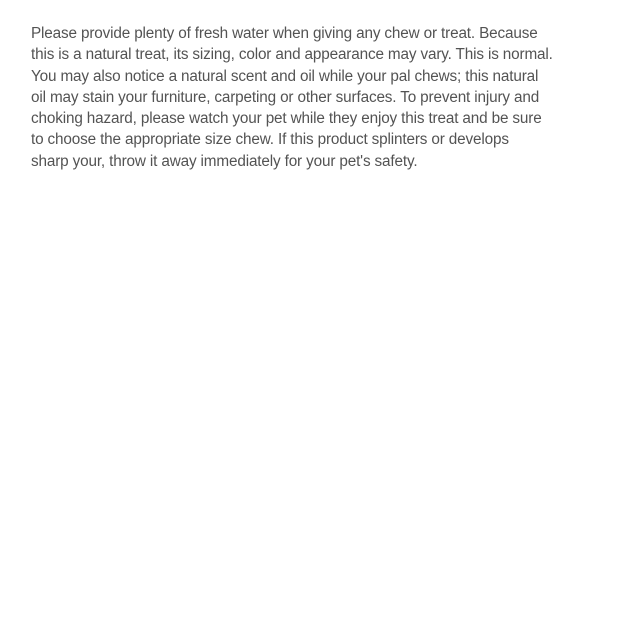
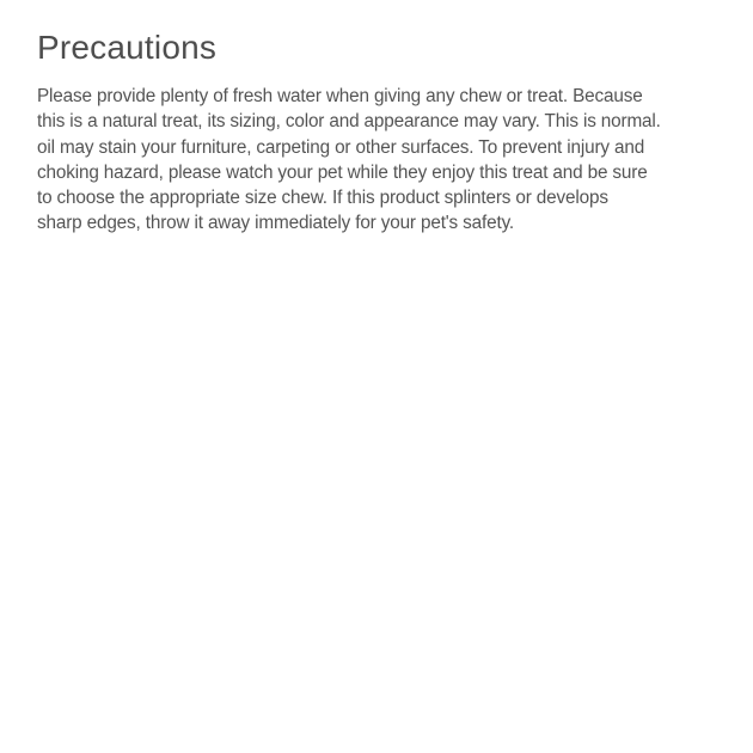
+ Precautions
  Please provide plenty of fresh water when giving any chew or treat. Because
  this is a natural treat, its sizing, color and appearance may vary. This is normal.
- You may also notice a natural scent and oil while your pal chews; this natural
  oil may stain your furniture, carpeting or other surfaces. To prevent injury and
  choking hazard, please watch your pet while they enjoy this treat and be sure
  to choose the appropriate size chew. If this product splinters or develops
- sharp your, throw it away immediately for your pet's safety.
+ sharp edges, throw it away immediately for your pet's safety.
